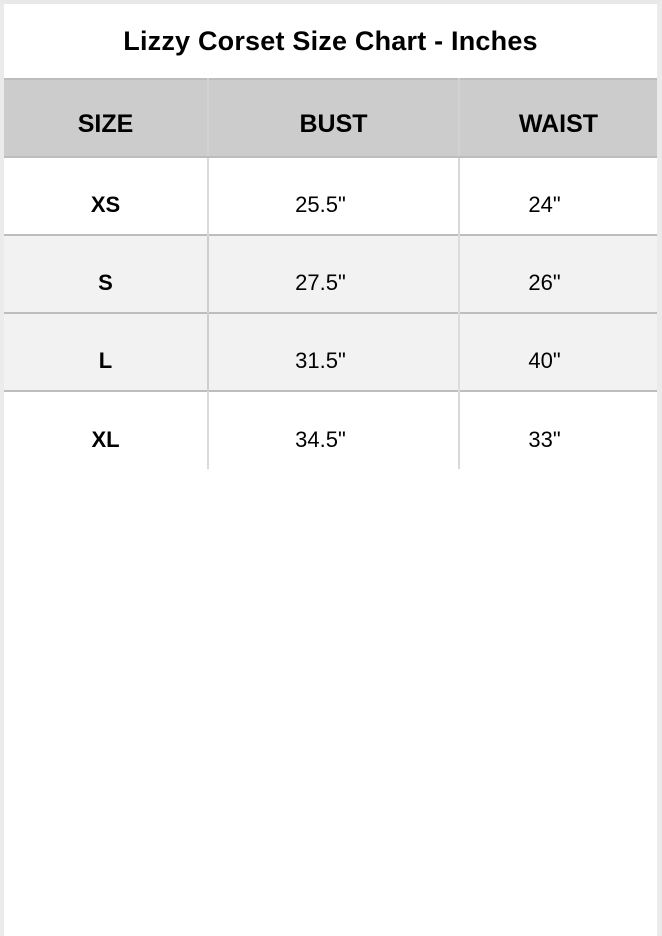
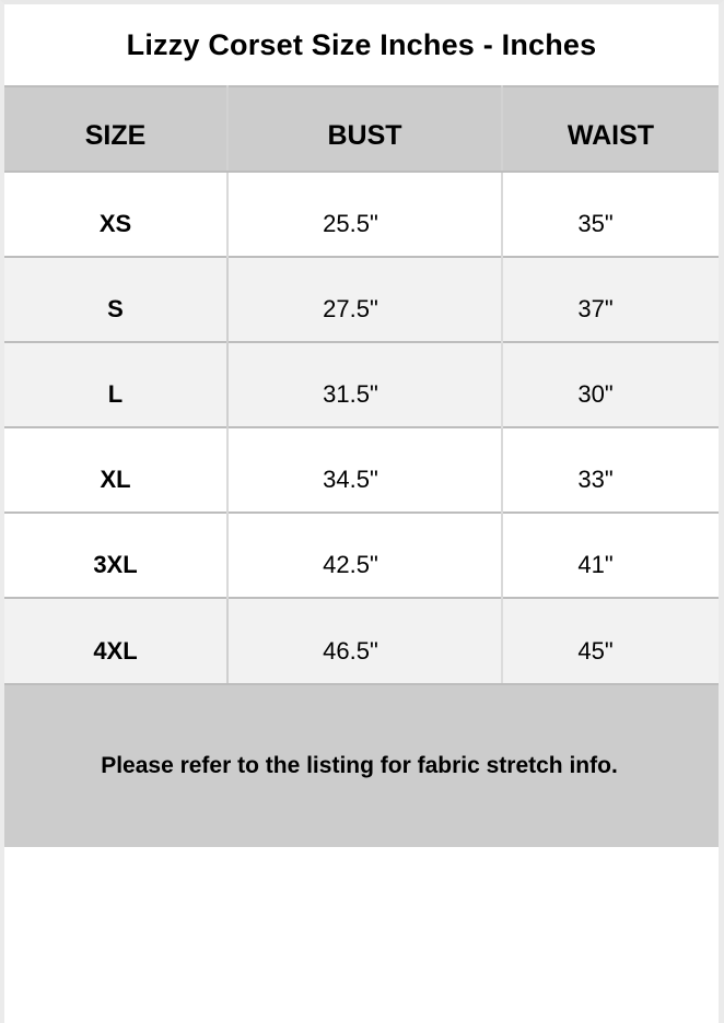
- Lizzy Corset Size Chart - Inches
+ Lizzy Corset Size Inches - Inches
  SIZE	BUST	WAIST
- XS	25.5"	24"
+ XS	25.5"	35"
- S	27.5"	26"
+ S	27.5"	37"
- L	31.5"	40"
+ L	31.5"	30"
  XL	34.5"	33"
+ 3XL	42.5"	41"
+ 4XL	46.5"	45"
+ Please refer to the listing for fabric stretch info.
